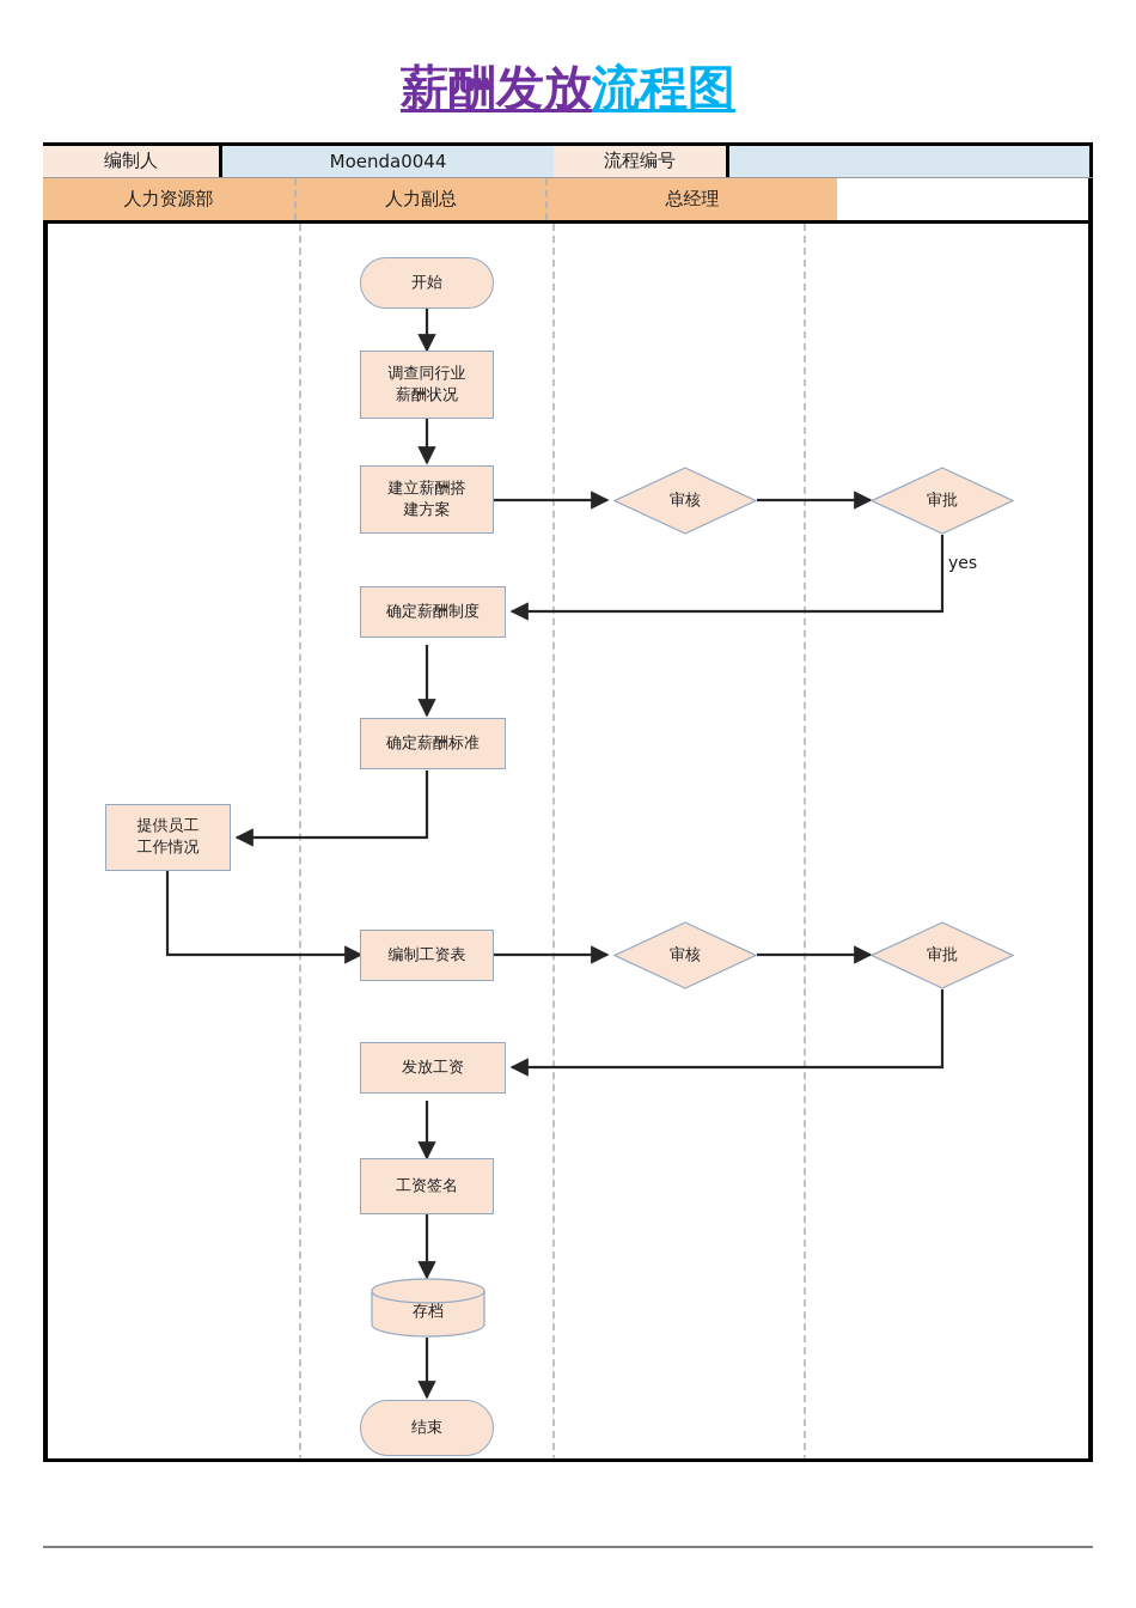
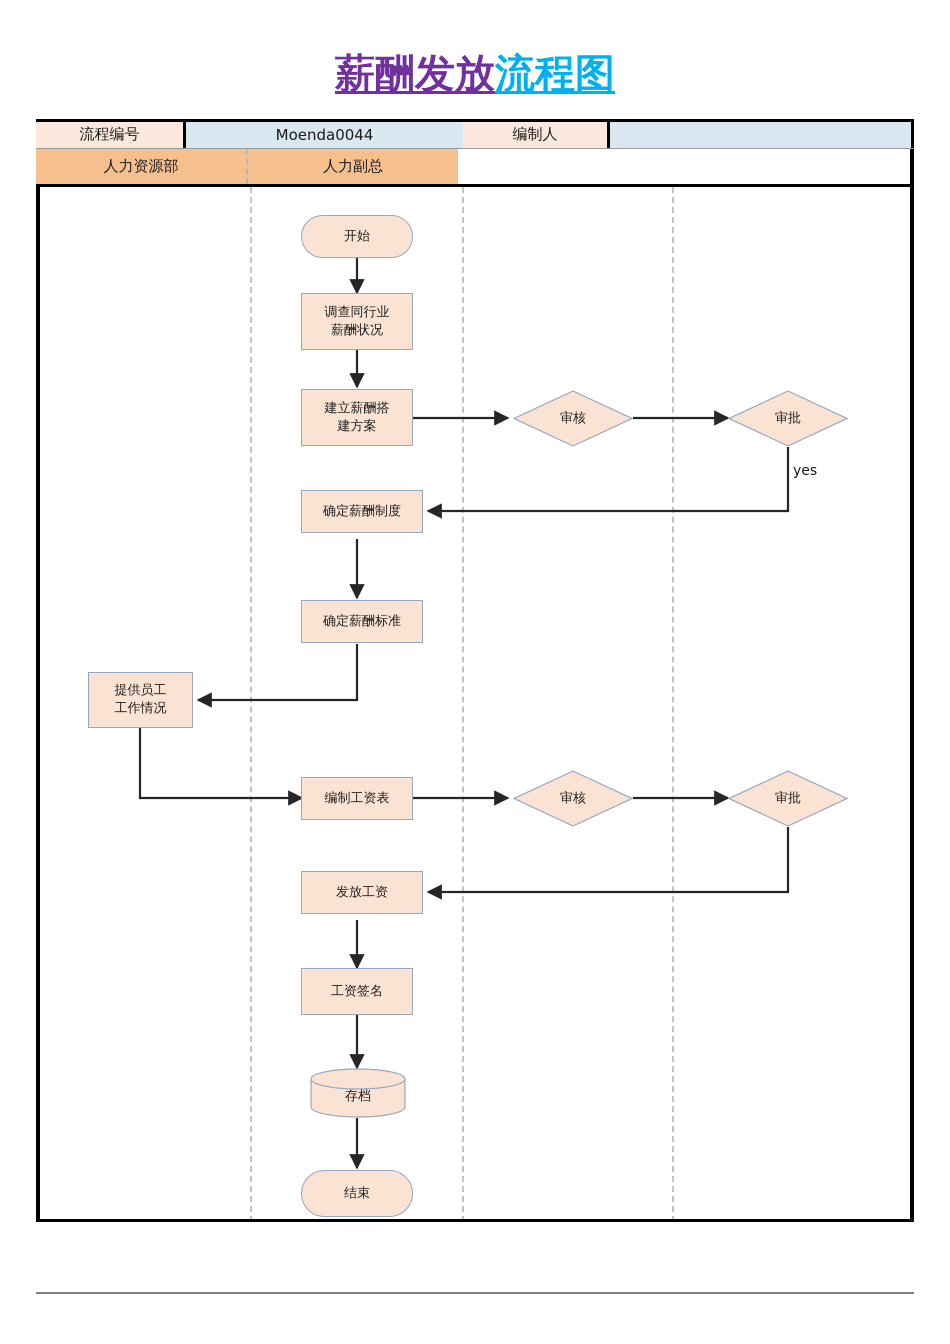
  薪酬发放流程图
- 编制人
+ 流程编号
  Moenda0044
- 流程编号
+ 编制人
  人力资源部
  人力副总
- 总经理
  开始
  调查同行业
  薪酬状况
  建立薪酬搭
  建方案
  审核
  审批
  yes
  确定薪酬制度
  确定薪酬标准
  提供员工
  工作情况
  编制工资表
  审核
  审批
  发放工资
  工资签名
  存档
  结束
